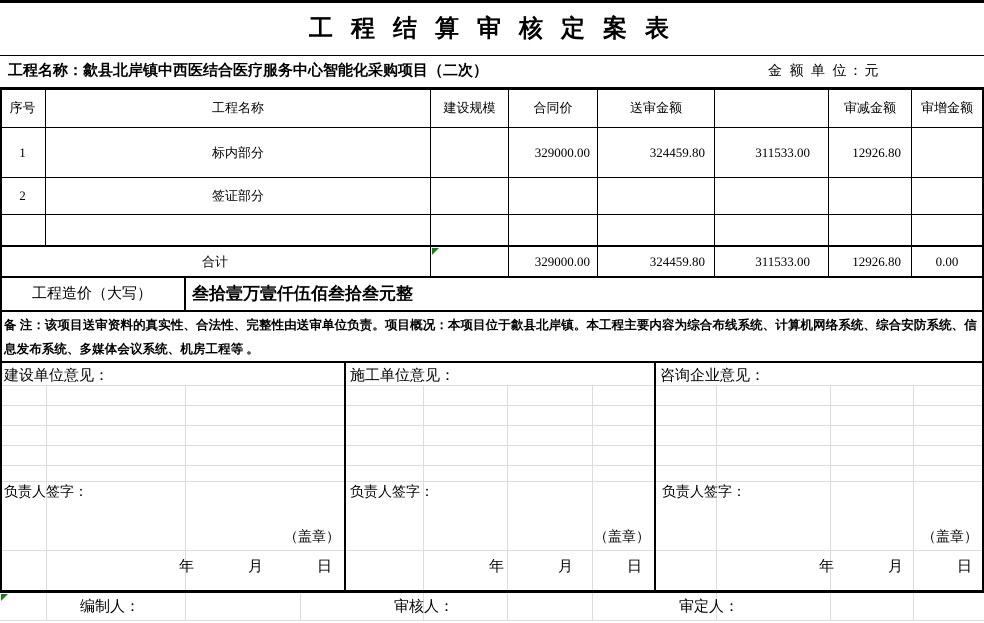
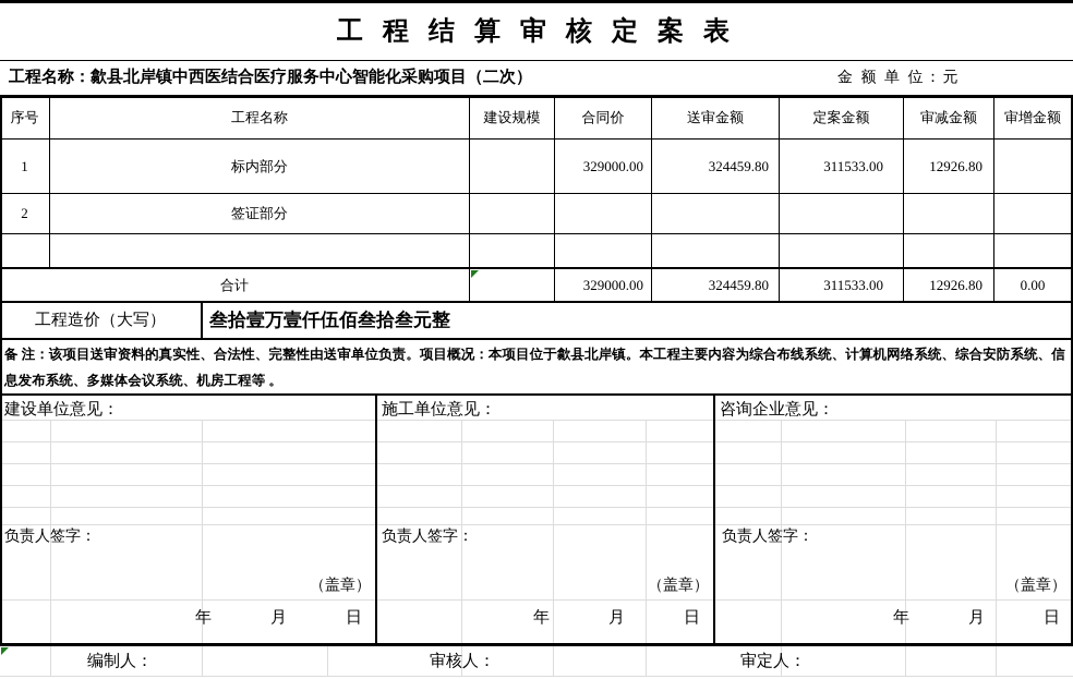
  工 程 结 算 审 核 定 案 表
  工程名称：歙县北岸镇中西医结合医疗服务中心智能化采购项目（二次）
  金 额 单 位：元
  序号
  工程名称
  建设规模
  合同价
  送审金额
+ 定案金额
  审减金额
  审增金额
  1
  标内部分
  329000.00
  324459.80
  311533.00
  12926.80
  2
  签证部分
  合计
  329000.00
  324459.80
  311533.00
  12926.80
  0.00
  工程造价（大写）
  叁拾壹万壹仟伍佰叁拾叁元整
  备 注：该项目送审资料的真实性、合法性、完整性由送审单位负责。项目概况：本项目位于歙县北岸镇。本工程主要内容为综合布线系统、计算机网络系统、综合安防系统、信息发布系统、多媒体会议系统、机房工程等 。
  建设单位意见：
  施工单位意见：
  咨询企业意见：
  负责人签字：
  负责人签字：
  负责人签字：
  （盖章）
  （盖章）
  （盖章）
  年 月 日
  年 月 日
  年 月 日
  编制人：
  审核人：
  审定人：
